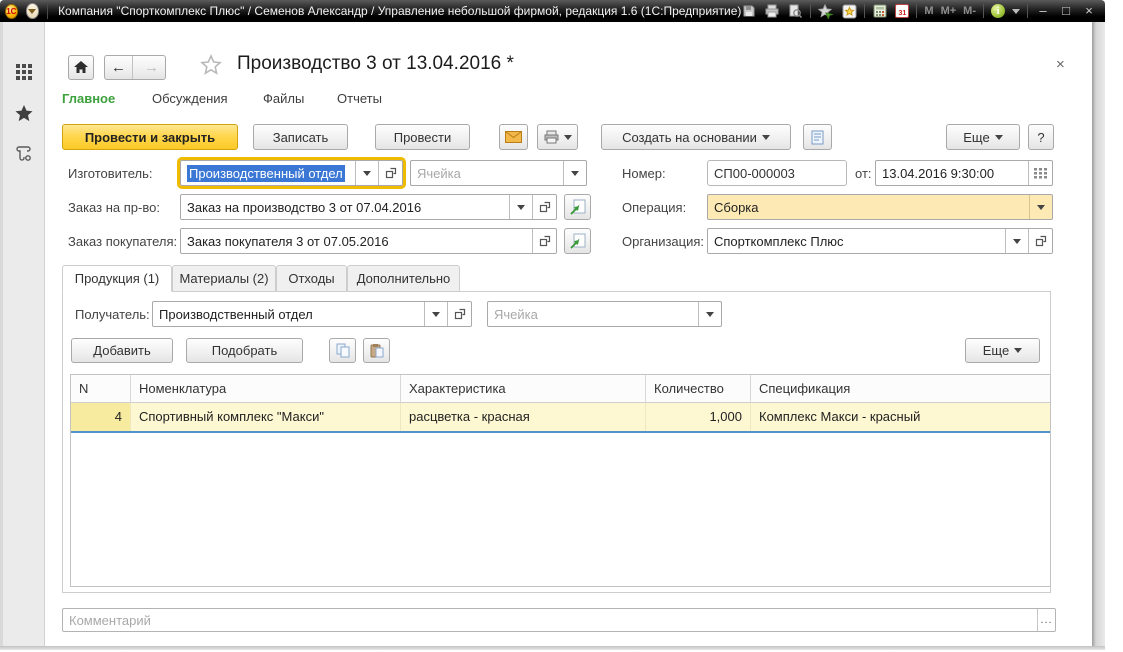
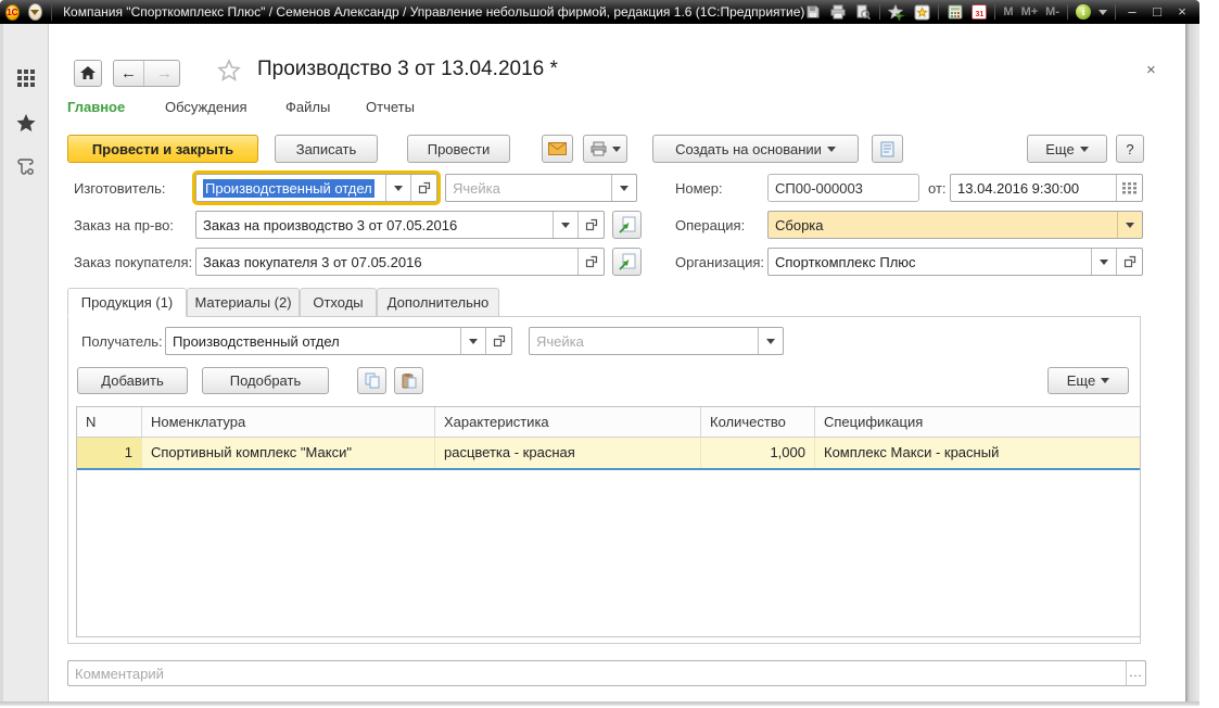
  1С
  Компания "Спорткомплекс Плюс" / Семенов Александр / Управление небольшой фирмой, редакция 1.6 (1С:Предприятие)
  M
  M+
  M-
  i
  –
  □
  ×
  ←
  →
  Производство 3 от 13.04.2016 *
  ×
  Главное
  Обсуждения
  Файлы
  Отчеты
  Провести и закрыть
  Записать
  Провести
  Создать на основании
  Еще
  ?
  Изготовитель:
  Производственный отдел
  Ячейка
  Номер:
  СП00-000003
  от:
  13.04.2016 9:30:00
  Заказ на пр-во:
- Заказ на производство 3 от 07.04.2016
+ Заказ на производство 3 от 07.05.2016
  Операция:
  Сборка
  Заказ покупателя:
  Заказ покупателя 3 от 07.05.2016
  Организация:
  Спорткомплекс Плюс
  Продукция (1)
  Материалы (2)
  Отходы
  Дополнительно
  Получатель:
  Производственный отдел
  Ячейка
  Добавить
  Подобрать
  Еще
  N
  Номенклатура
  Характеристика
  Количество
  Спецификация
- 4
+ 1
  Спортивный комплекс "Макси"
  расцветка - красная
  1,000
  Комплекс Макси - красный
  Комментарий
  ...
